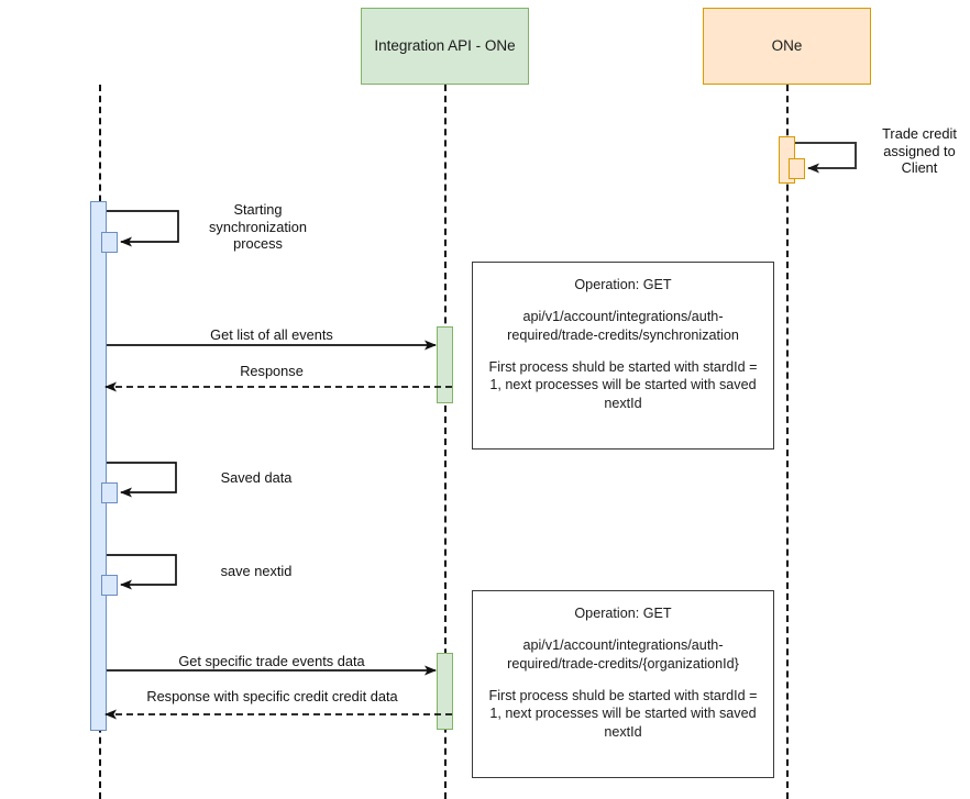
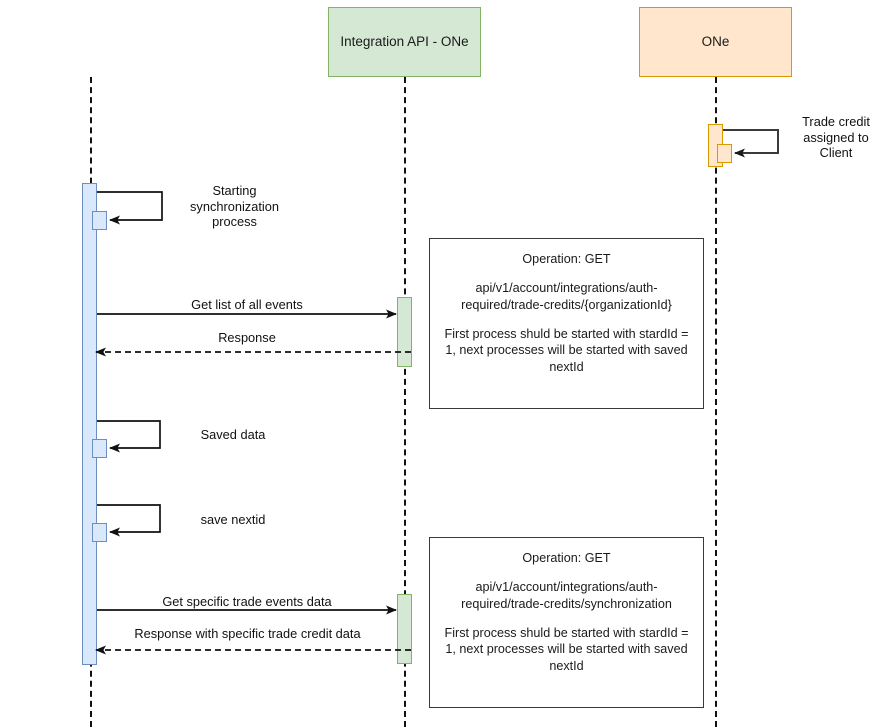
  Integration API - ONe
  ONe
  Trade credit assigned to Client
  Starting synchronization process
  Get list of all events
  Response
  Saved data
  save nextid
  Get specific trade events data
- Response with specific credit credit data
+ Response with specific trade credit data
  Operation: GET
  api/v1/account/integrations/auth-
- required/trade-credits/synchronization
+ required/trade-credits/{organizationId}
  First process shuld be started with stardId =
  1, next processes will be started with saved
  nextId
  Operation: GET
  api/v1/account/integrations/auth-
- required/trade-credits/{organizationId}
+ required/trade-credits/synchronization
  First process shuld be started with stardId =
  1, next processes will be started with saved
  nextId
